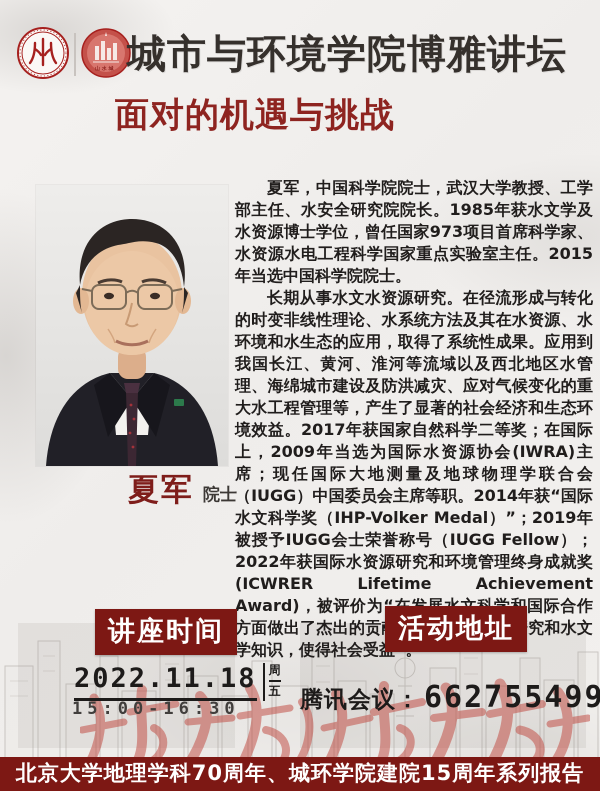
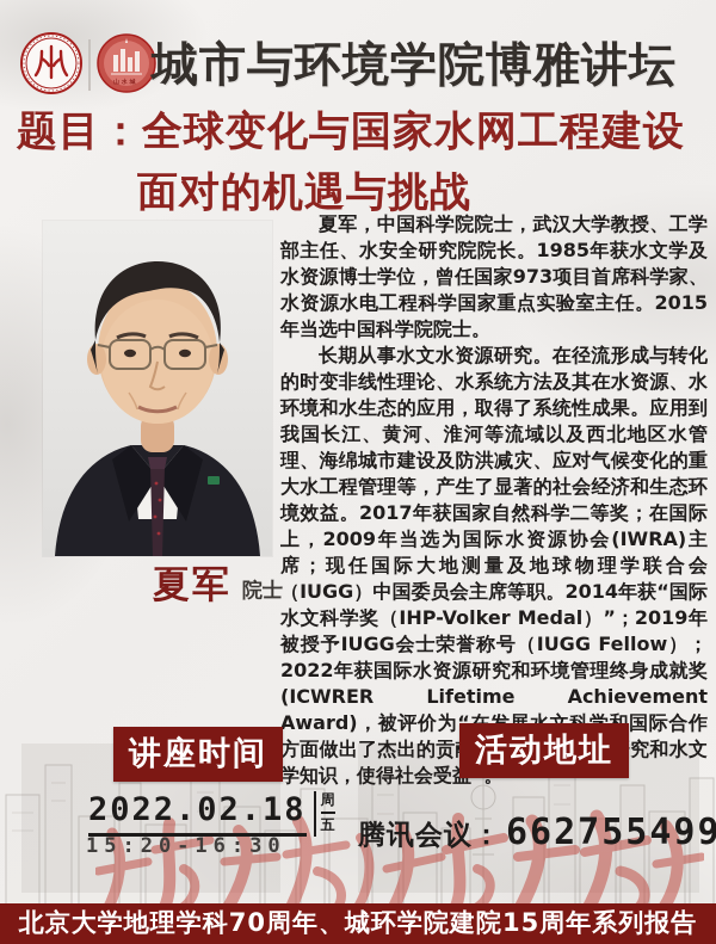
  城市与环境学院博雅讲坛
+ 题目：全球变化与国家水网工程建设
  面对的机遇与挑战
  夏军
  院士
  夏军，中国科学院院士，武汉大学教授、工学部主任、水安全研究院院长。1985年获水文学及水资源博士学位，曾任国家973项目首席科学家、水资源水电工程科学国家重点实验室主任。2015年当选中国科学院院士。
  长期从事水文水资源研究。在径流形成与转化的时变非线性理论、水系统方法及其在水资源、水环境和水生态的应用，取得了系统性成果。应用到我国长江、黄河、淮河等流域以及西北地区水管理、海绵城市建设及防洪减灾、应对气候变化的重大水工程管理等，产生了显著的社会经济和生态环境效益。2017年获国家自然科学二等奖；在国际上，2009年当选为国际水资源协会(IWRA)主席；现任国际大地测量及地球物理学联合会（IUGG）中国委员会主席等职。2014年获“国际水文科学奖（IHP-Volker Medal）”；2019年被授予IUGG会士荣誉称号（IUGG Fellow）；2022年获国际水资源研究和环境管理终身成就奖(ICWRER Lifetime Achievement Award)，被评价为国际合作方面做出了杰出的贡究和水文学知识，使得社会受
  讲座时间
- 2022.11.18
+ 2022.02.18
  周
  五
- 15:00-16:30
+ 15:20-16:30
  活动地址
  腾讯会议：
  662755499
  北京大学地理学科70周年、城环学院建院15周年系列报告
